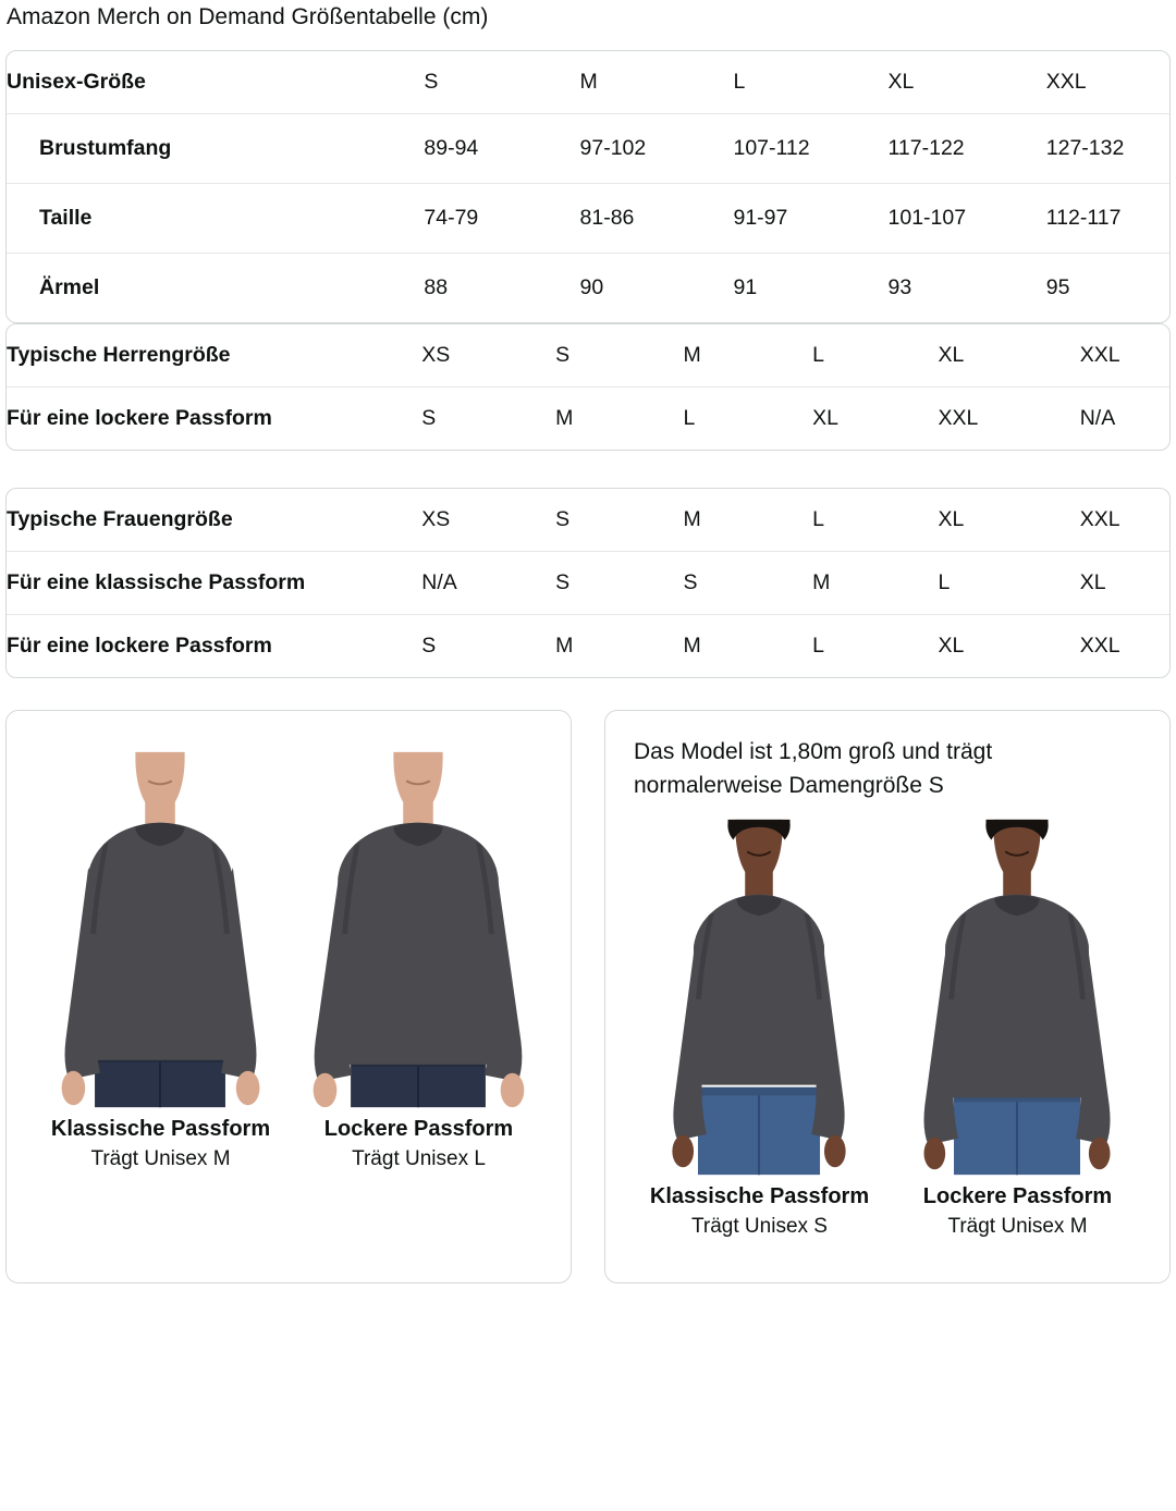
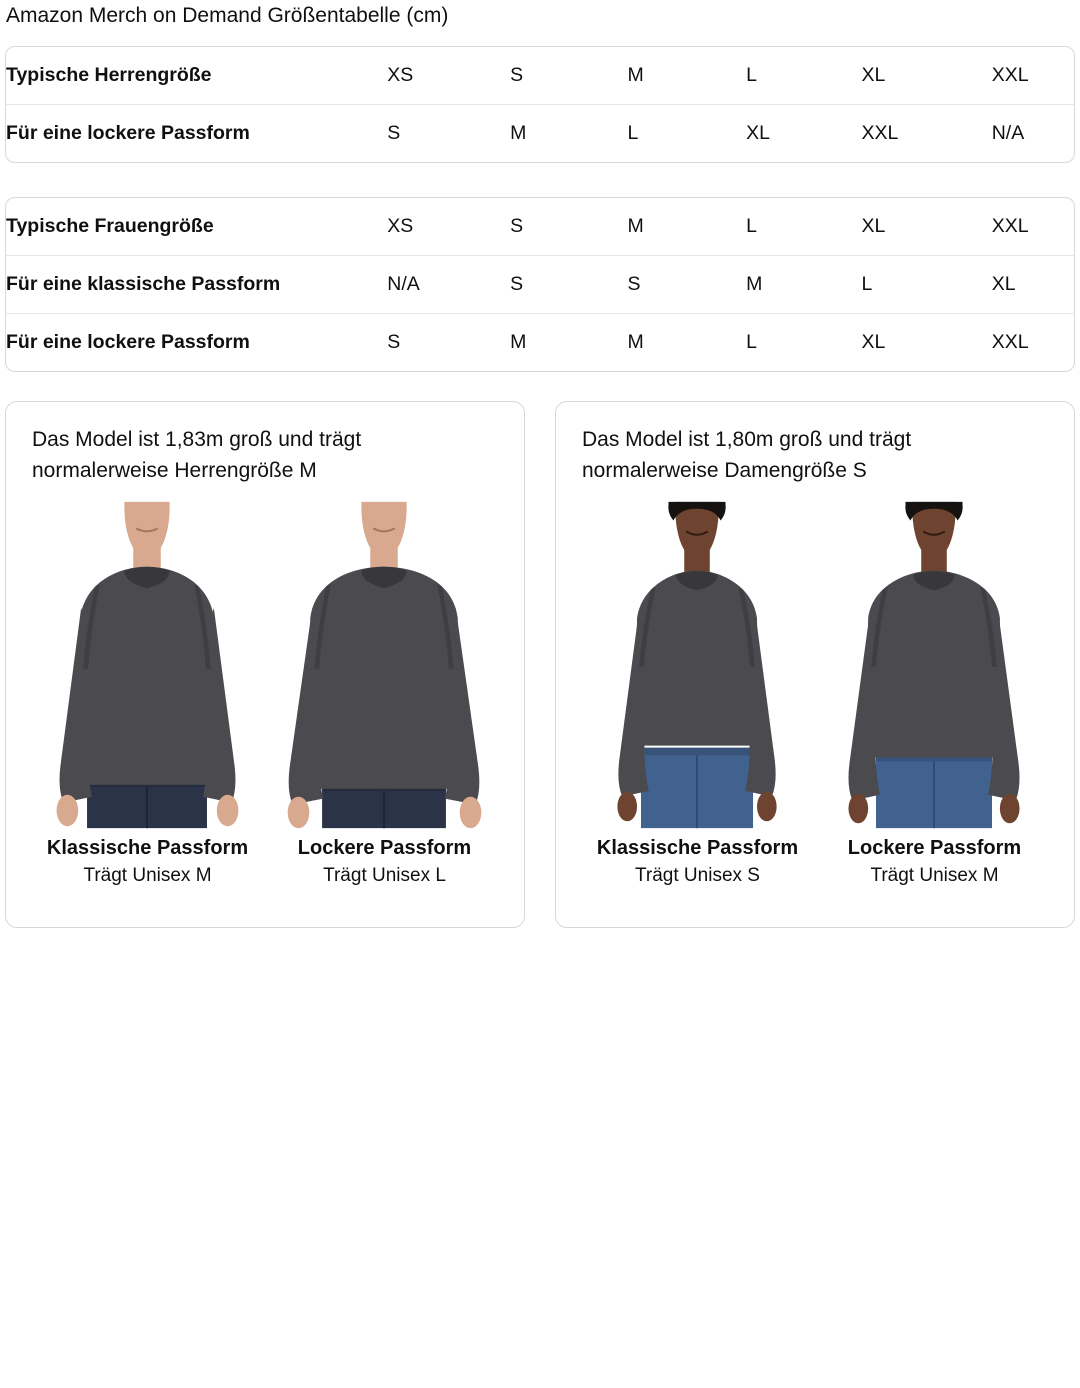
  Amazon Merch on Demand Größentabelle (cm)
- Unisex-Größe	S	M	L	XL	XXL
- Brustumfang	89-94	97-102	107-112	117-122	127-132
- Taille	74-79	81-86	91-97	101-107	112-117
- Ärmel	88	90	91	93	95
  Typische Herrengröße	XS	S	M	L	XL	XXL
  Für eine lockere Passform	S	M	L	XL	XXL	N/A
  Typische Frauengröße	XS	S	M	L	XL	XXL
  Für eine klassische Passform	N/A	S	S	M	L	XL
  Für eine lockere Passform	S	M	M	L	XL	XXL
+ Das Model ist 1,83m groß und trägt normalerweise Herrengröße M
  Klassische Passform
  Trägt Unisex M
  Lockere Passform
  Trägt Unisex L
  Das Model ist 1,80m groß und trägt normalerweise Damengröße S
  Klassische Passform
  Trägt Unisex S
  Lockere Passform
  Trägt Unisex M
